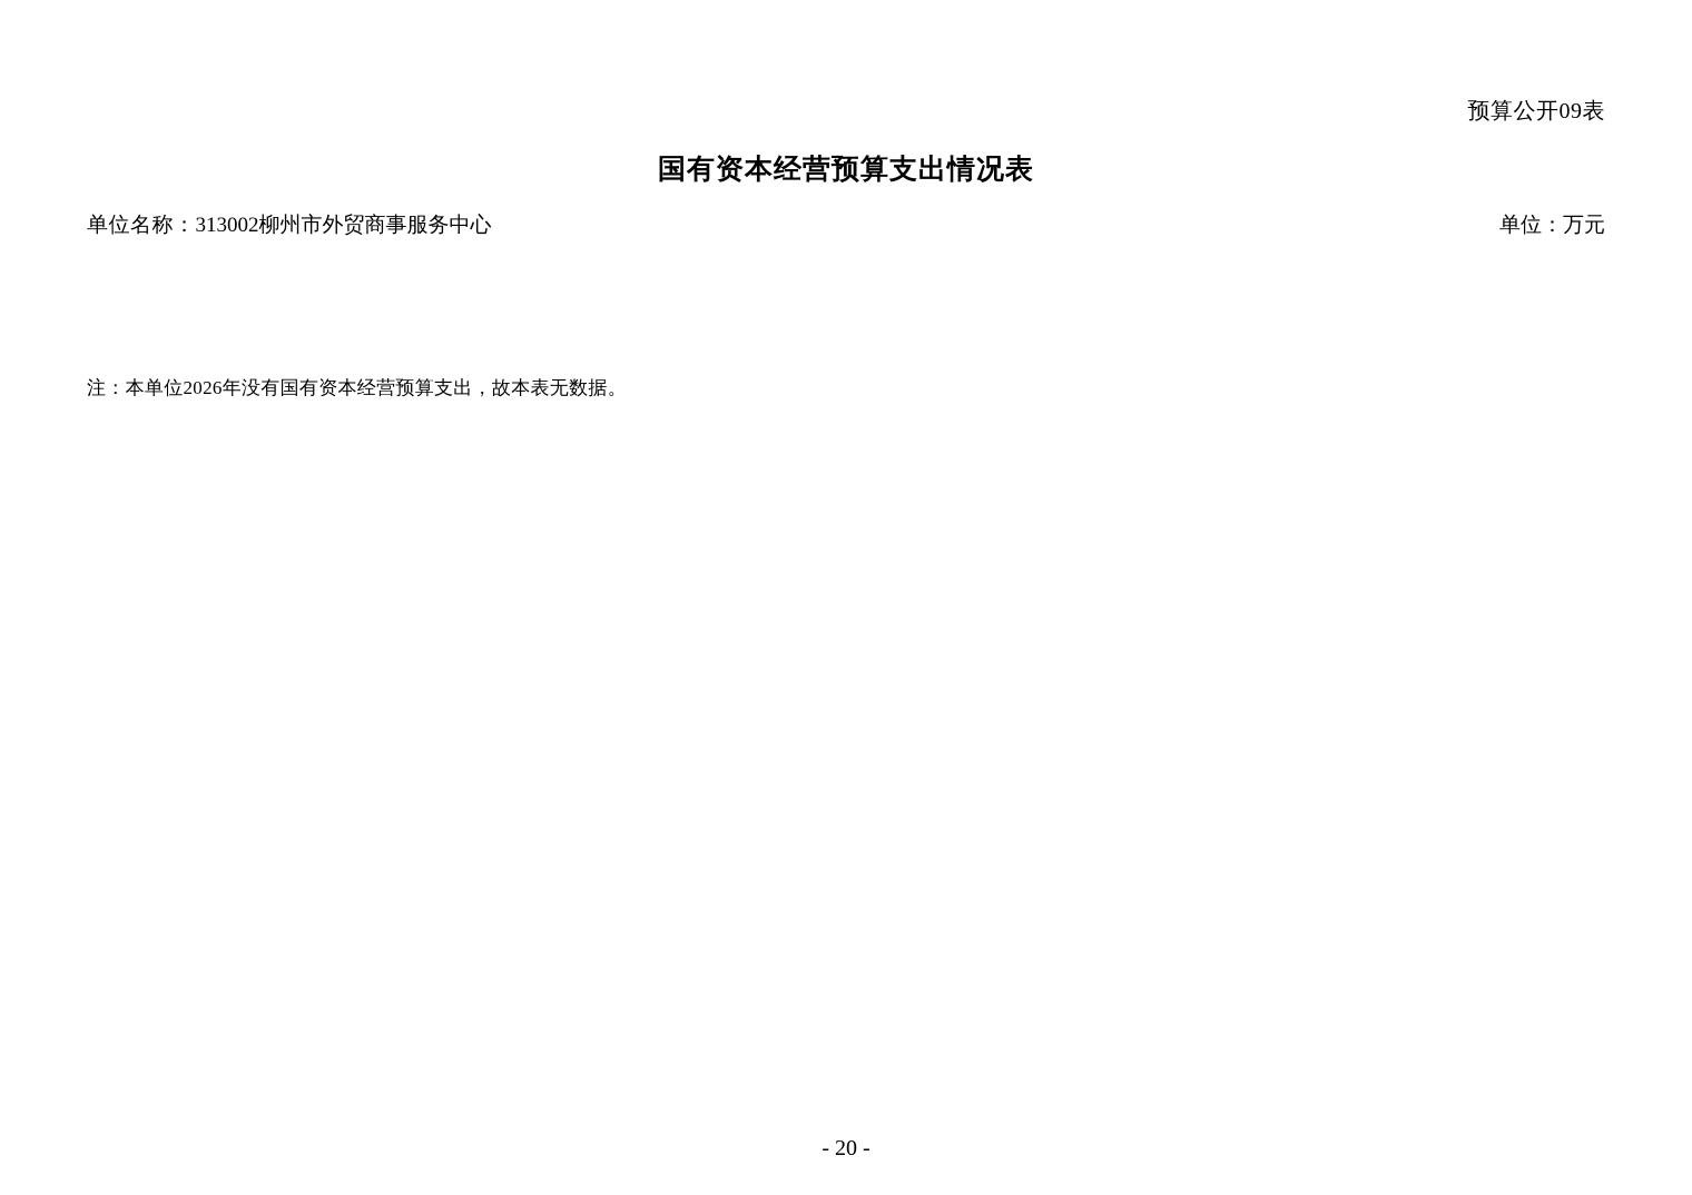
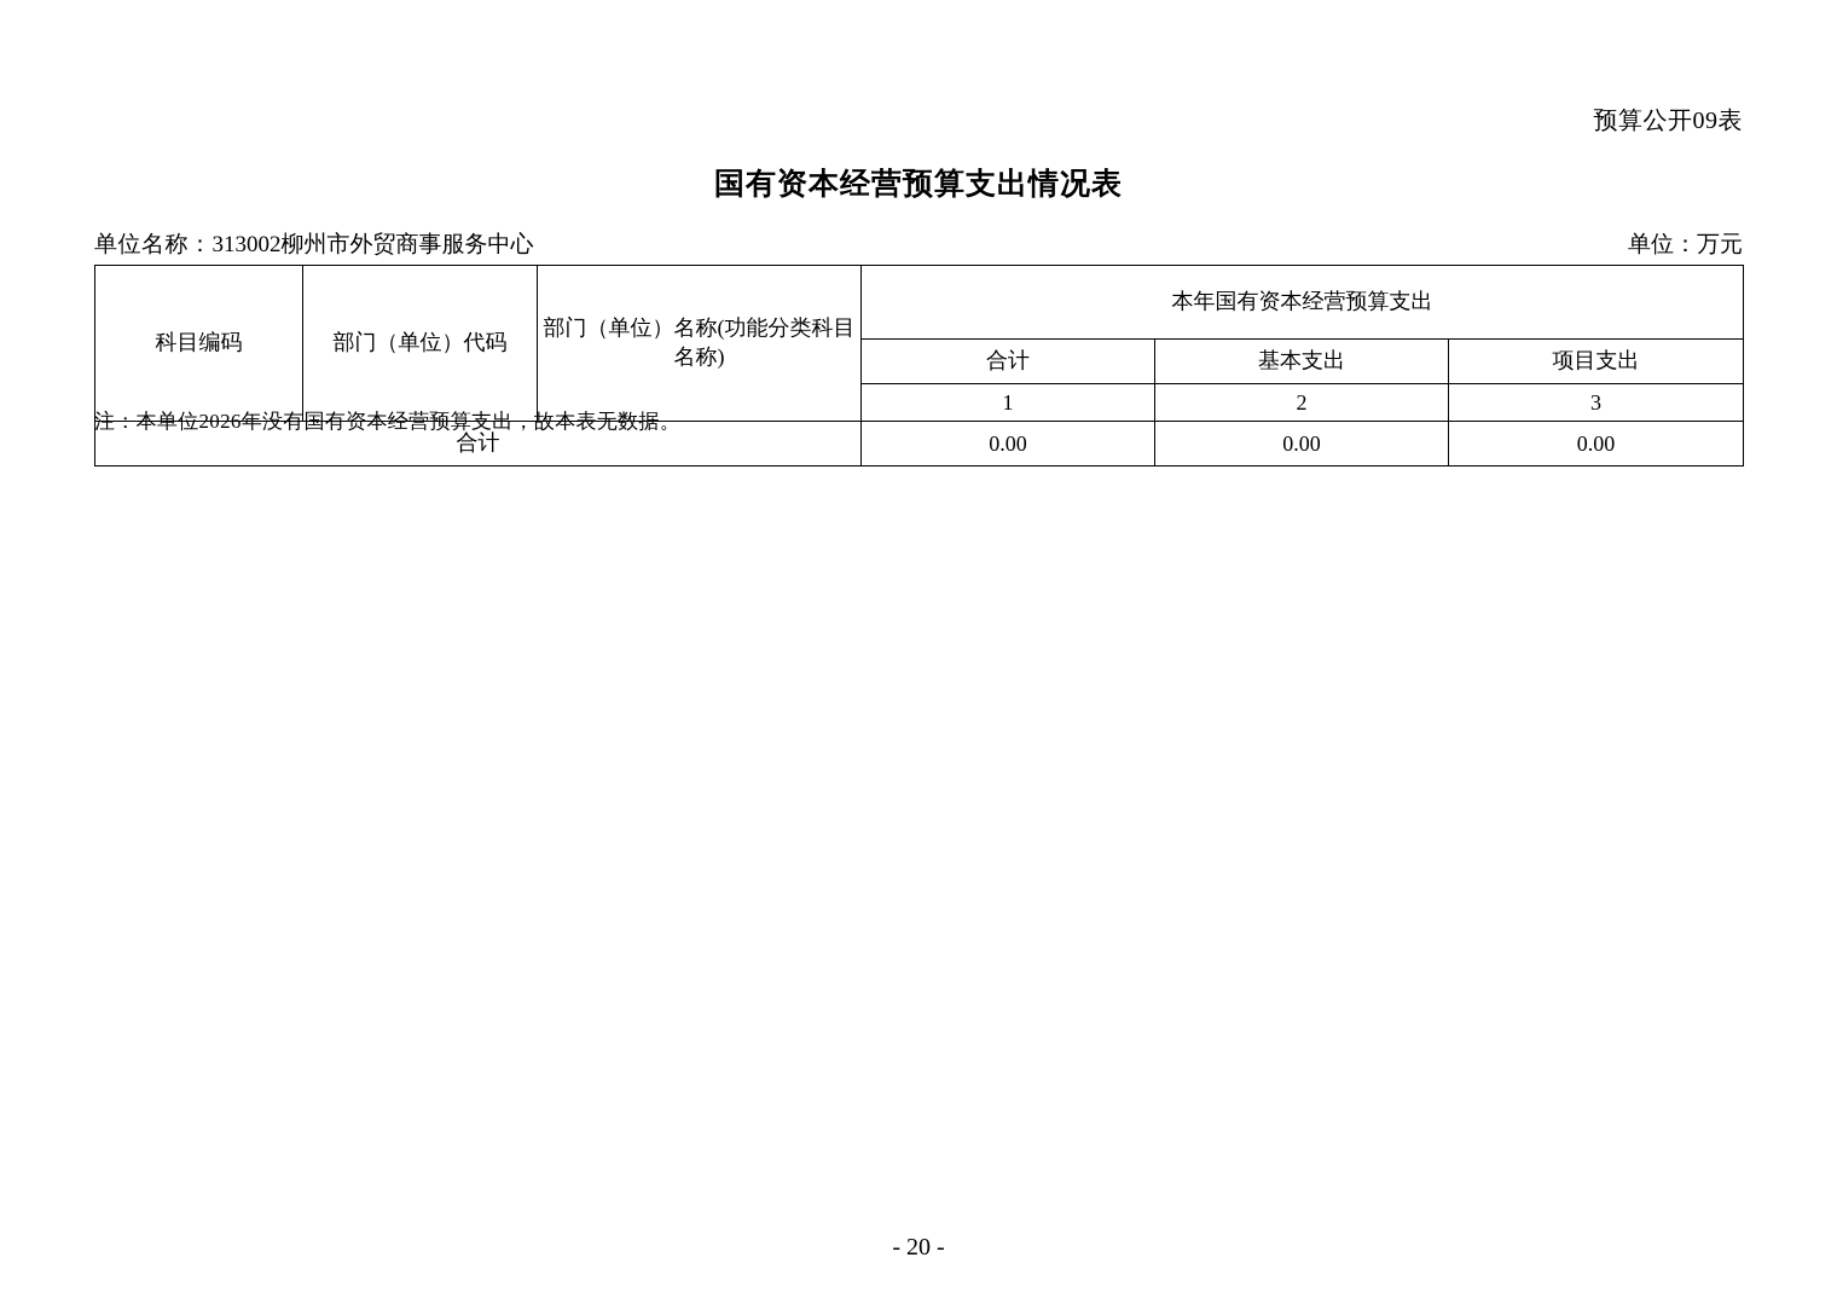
  预算公开09表
  国有资本经营预算支出情况表
  单位名称：313002柳州市外贸商事服务中心
  单位：万元
+ 科目编码	部门（单位）代码	部门（单位）名称(功能分类科目名称)	本年国有资本经营预算支出
+ 合计	基本支出	项目支出
+ 1	2	3
+ 合计	0.00	0.00	0.00
  注：本单位2026年没有国有资本经营预算支出，故本表无数据。
  - 20 -
